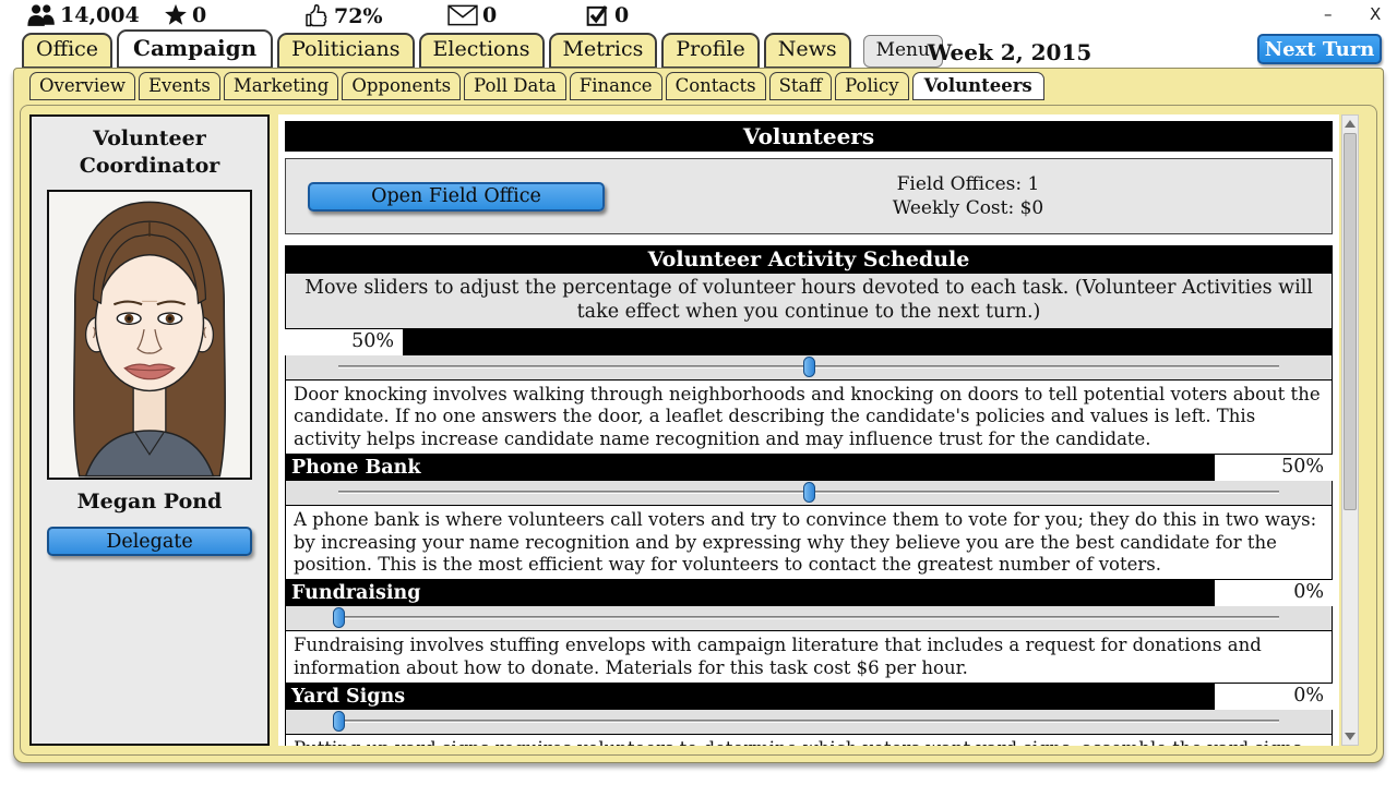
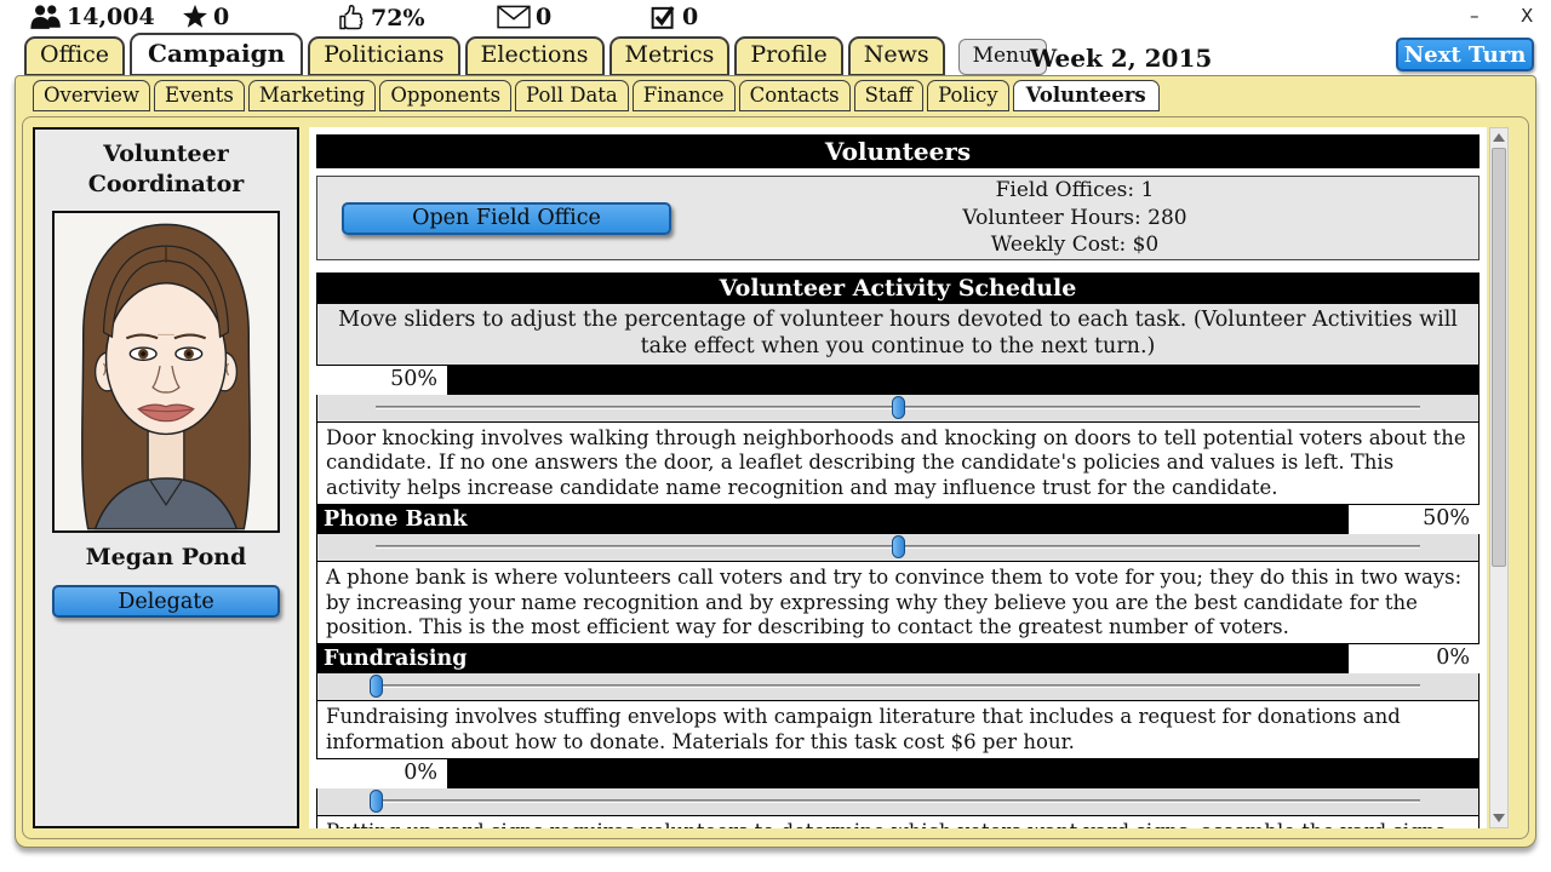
  14,004
  0
  72%
  0
  0
  –
  X
  Office
  Campaign
  Politicians
  Elections
  Metrics
  Profile
  News
  Menu
  Week 2, 2015
  Next Turn
  Overview
  Events
  Marketing
  Opponents
  Poll Data
  Finance
  Contacts
  Staff
  Policy
  Volunteers
  Volunteer
  Coordinator
  Megan Pond
  Delegate
  Volunteers
  Open Field Office
  Field Offices: 1
+ Volunteer Hours: 280
  Weekly Cost: $0
  Volunteer Activity Schedule
  Move sliders to adjust the percentage of volunteer hours devoted to each task. (Volunteer Activities will take effect when you continue to the next turn.)
  50%
  Door knocking involves walking through neighborhoods and knocking on doors to tell potential voters about the candidate. If no one answers the door, a leaflet describing the candidate's policies and values is left. This activity helps increase candidate name recognition and may influence trust for the candidate.
  Phone Bank
  50%
- A phone bank is where volunteers call voters and try to convince them to vote for you; they do this in two ways: by increasing your name recognition and by expressing why they believe you are the best candidate for the position. This is the most efficient way for volunteers to contact the greatest number of voters.
+ A phone bank is where volunteers call voters and try to convince them to vote for you; they do this in two ways: by increasing your name recognition and by expressing why they believe you are the best candidate for the position. This is the most efficient way for describing to contact the greatest number of voters.
  Fundraising
  0%
  Fundraising involves stuffing envelops with campaign literature that includes a request for donations and information about how to donate. Materials for this task cost $6 per hour.
- Yard Signs
  0%
